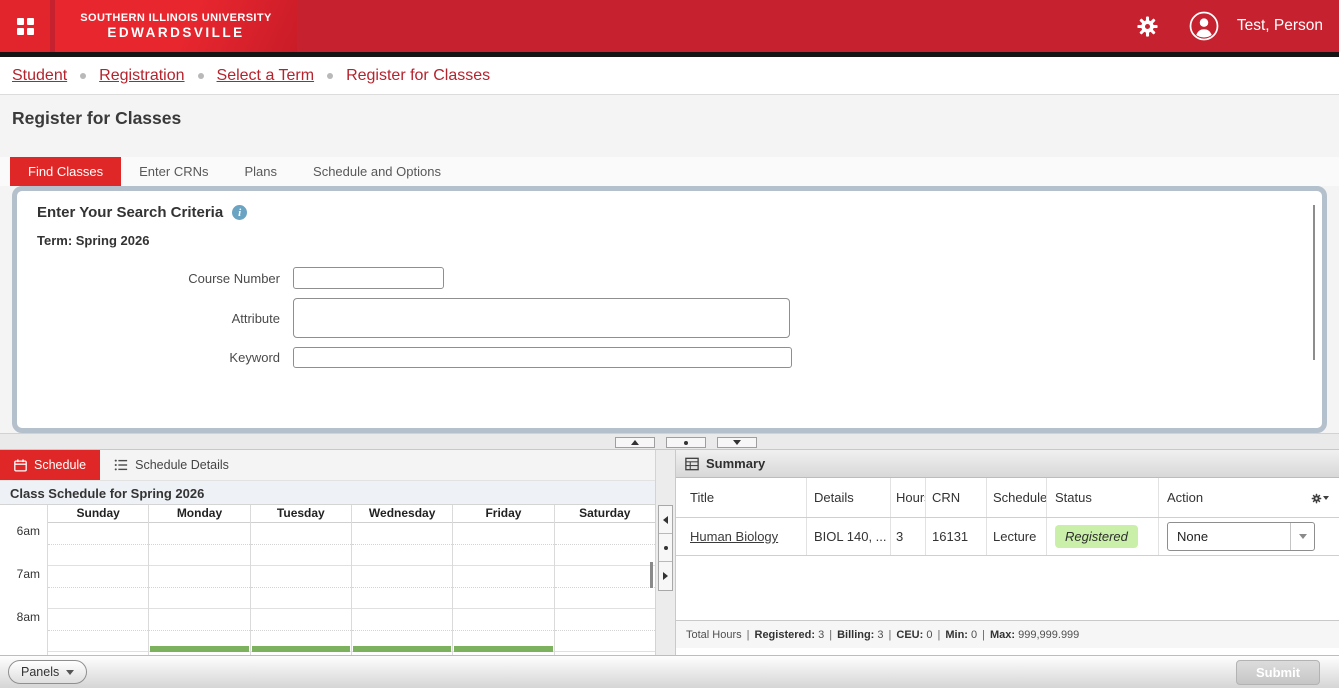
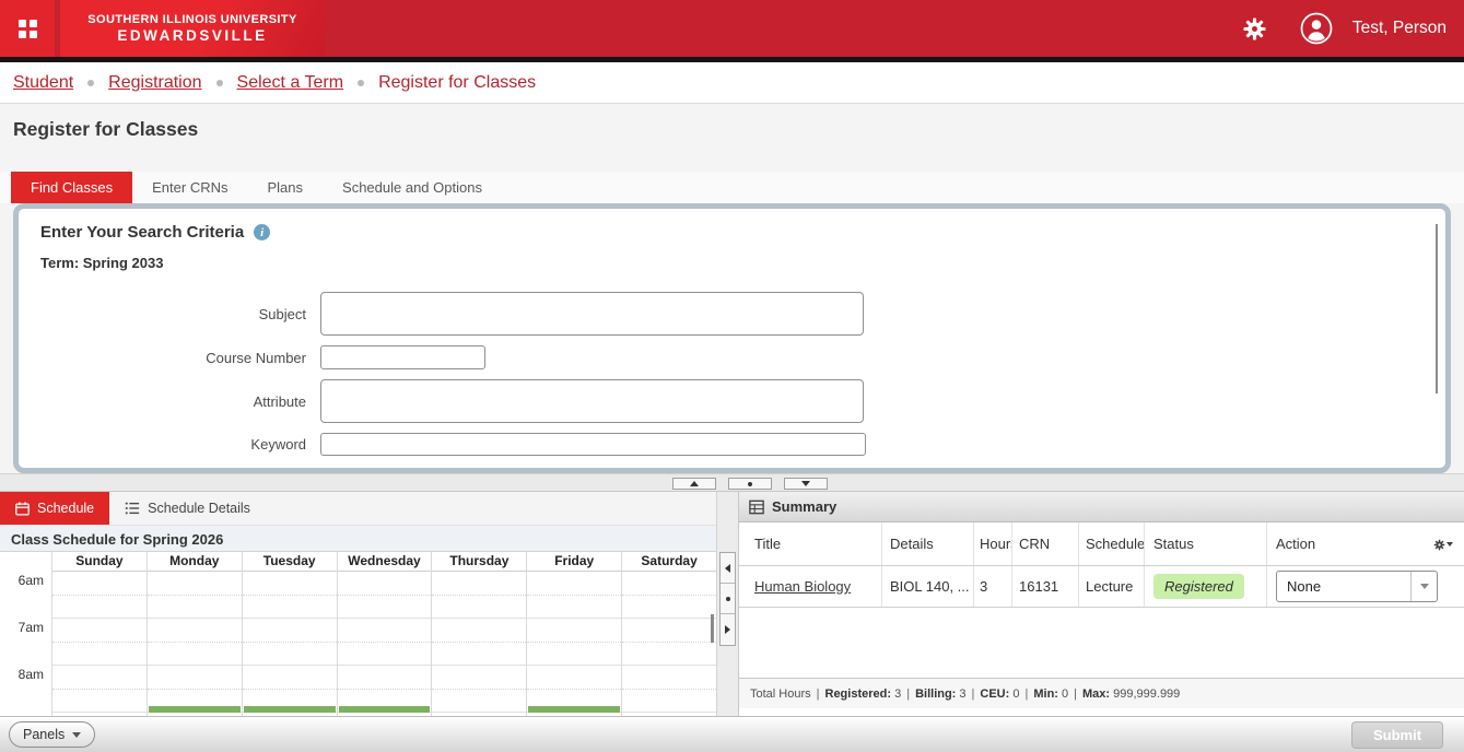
  SOUTHERN ILLINOIS UNIVERSITY
  EDWARDSVILLE
  Test, Person
  Student
  Registration
  Select a Term
  Register for Classes
  Register for Classes
  Find Classes
  Enter CRNs
  Plans
  Schedule and Options
  Enter Your Search Criteria
  i
- Term: Spring 2026
+ Term: Spring 2033
+ Subject
  Course Number
  Attribute
  Keyword
  Schedule
  Schedule Details
  Class Schedule for Spring 2026
  6am
  7am
  8am
  Sunday
  Monday
  Tuesday
  Wednesday
+ Thursday
  Friday
  Saturday
  Summary
  Title
  Details
  Hour
  CRN
  Schedule
  Status
  Action
  Human Biology
  BIOL 140, ...
  3
  16131
  Lecture
  Registered
  None
  Total Hours
  |
  Registered:
  3
  |
  Billing:
  3
  |
  CEU:
  0
  |
  Min:
  0
  |
  Max:
  999,999.999
  Panels
  Submit
